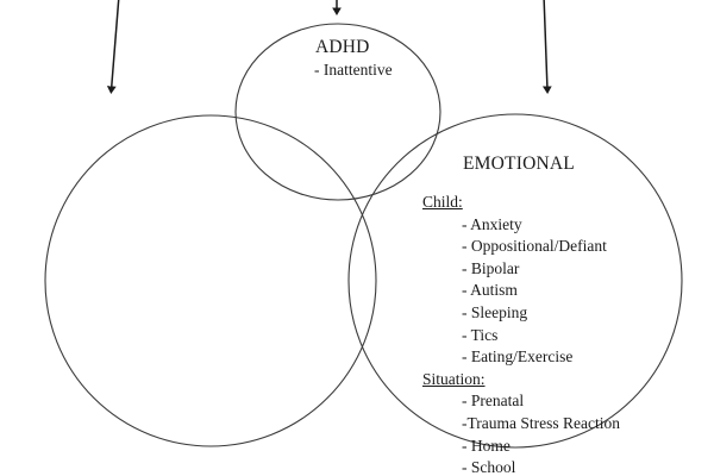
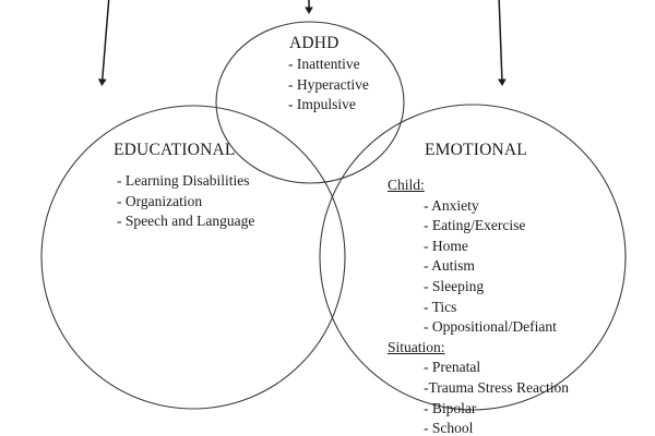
  ADHD
  - Inattentive
+ - Hyperactive
+ - Impulsive
+ EDUCATIONAL
+ - Learning Disabilities
+ - Organization
+ - Speech and Language
  EMOTIONAL
  Child:
  - Anxiety
- - Oppositional/Defiant
+ - Eating/Exercise
- - Bipolar
+ - Home
  - Autism
  - Sleeping
  - Tics
- - Eating/Exercise
+ - Oppositional/Defiant
  Situation:
  - Prenatal
  -Trauma Stress Reaction
- - Home
+ - Bipolar
  - School
